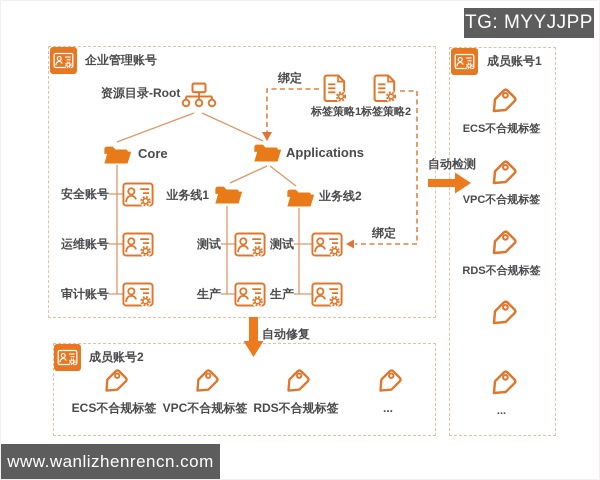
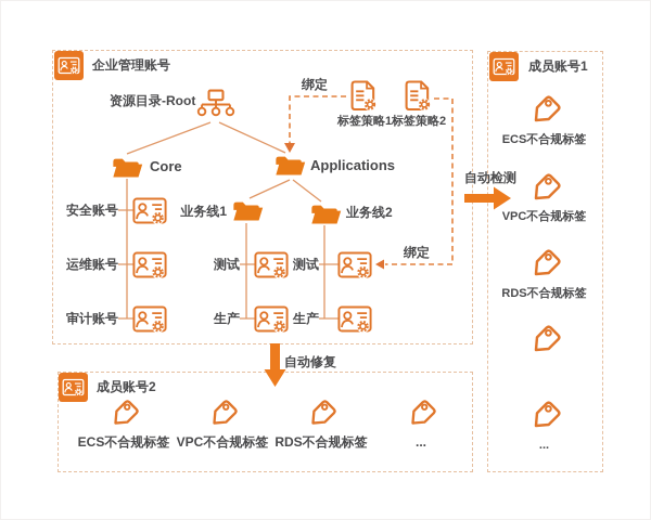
  企业管理账号
  资源目录-Root
  绑定
  标签策略1
  标签策略2
  Core
  Applications
  业务线1
  业务线2
  安全账号
  运维账号
  审计账号
  测试
  生产
  测试
  生产
  绑定
  自动检测
  自动修复
  成员账号1
  ECS不合规标签
  VPC不合规标签
  RDS不合规标签
  ...
  成员账号2
  ECS不合规标签
  VPC不合规标签
  RDS不合规标签
  ...
- TG: MYYJJPP
- www.wanlizhenrencn.com
